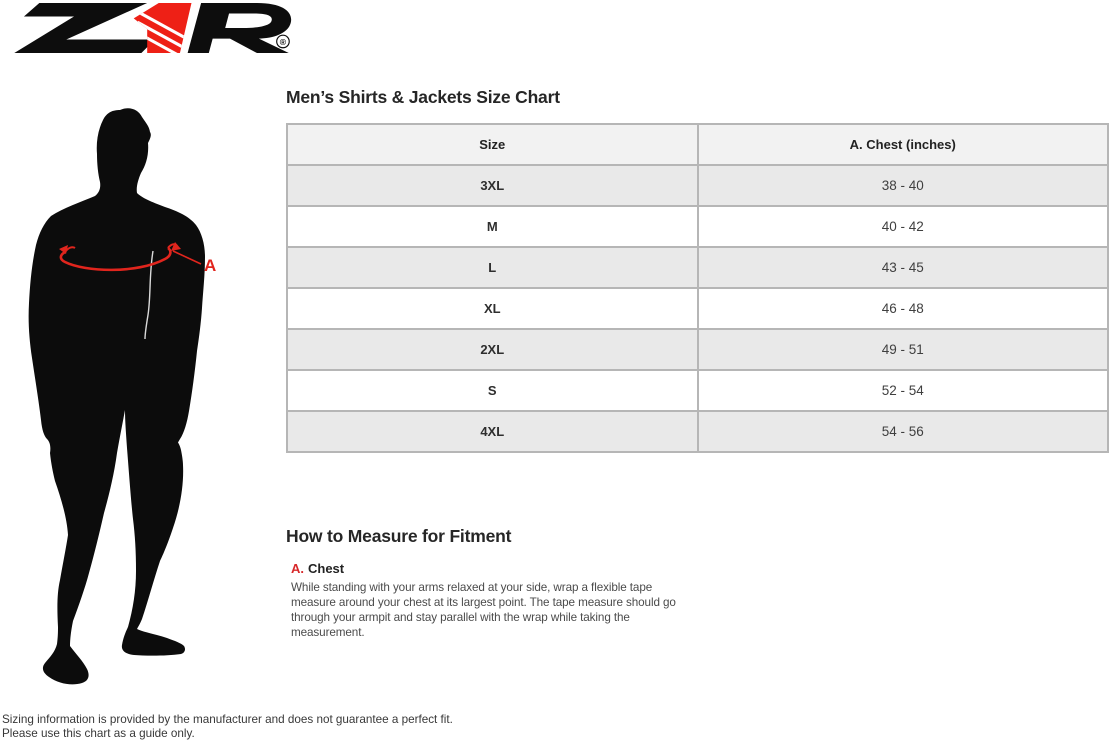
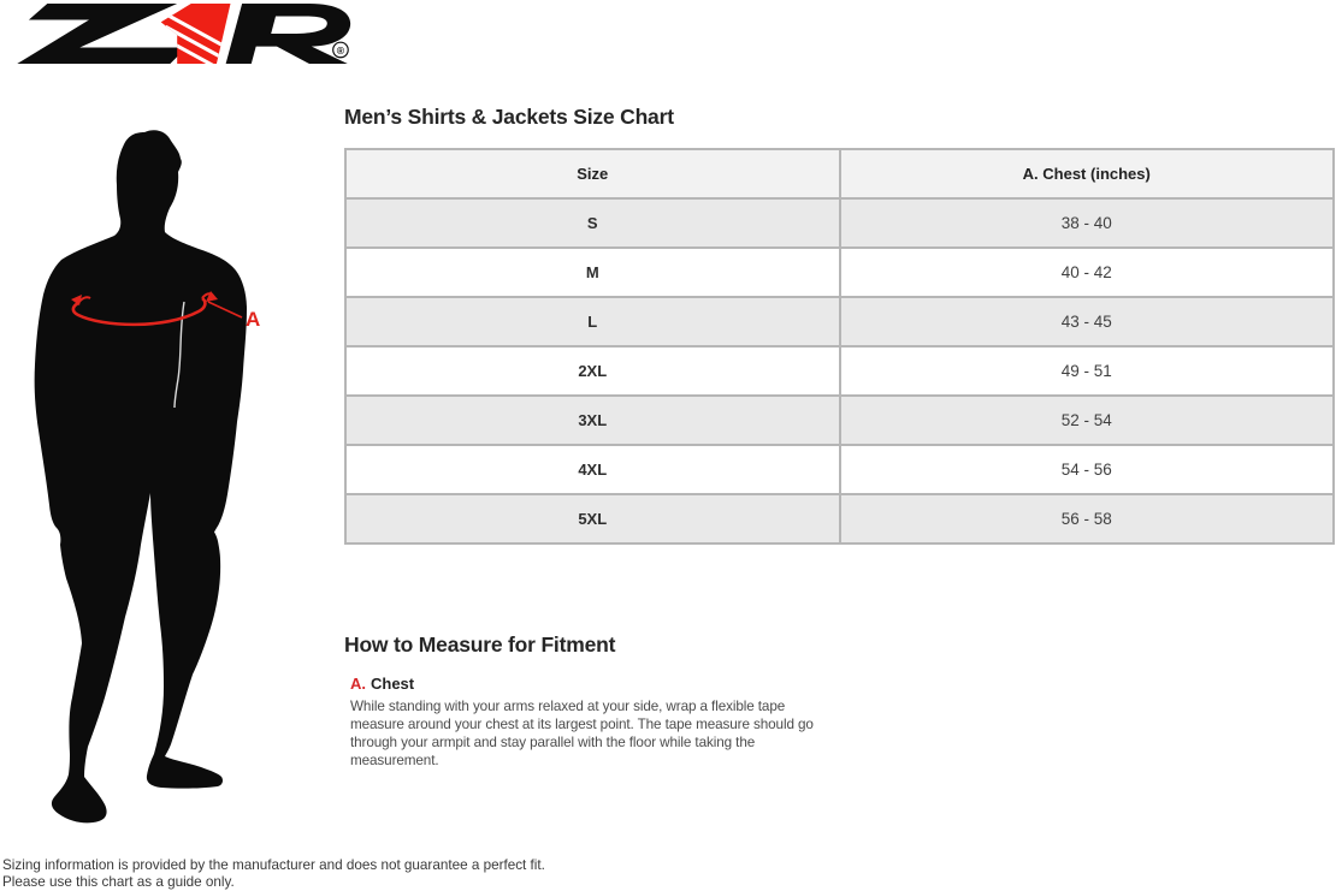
  ®
  A
  Men’s Shirts & Jackets Size Chart
  Size	A. Chest (inches)
- 3XL	38 - 40
+ S	38 - 40
  M	40 - 42
  L	43 - 45
- XL	46 - 48
  2XL	49 - 51
- S	52 - 54
+ 3XL	52 - 54
  4XL	54 - 56
+ 5XL	56 - 58
  How to Measure for Fitment
  A. Chest
- While standing with your arms relaxed at your side, wrap a flexible tape measure around your chest at its largest point. The tape measure should go through your armpit and stay parallel with the wrap while taking the measurement.
+ While standing with your arms relaxed at your side, wrap a flexible tape measure around your chest at its largest point. The tape measure should go through your armpit and stay parallel with the floor while taking the measurement.
  Sizing information is provided by the manufacturer and does not guarantee a perfect fit.
  Please use this chart as a guide only.
